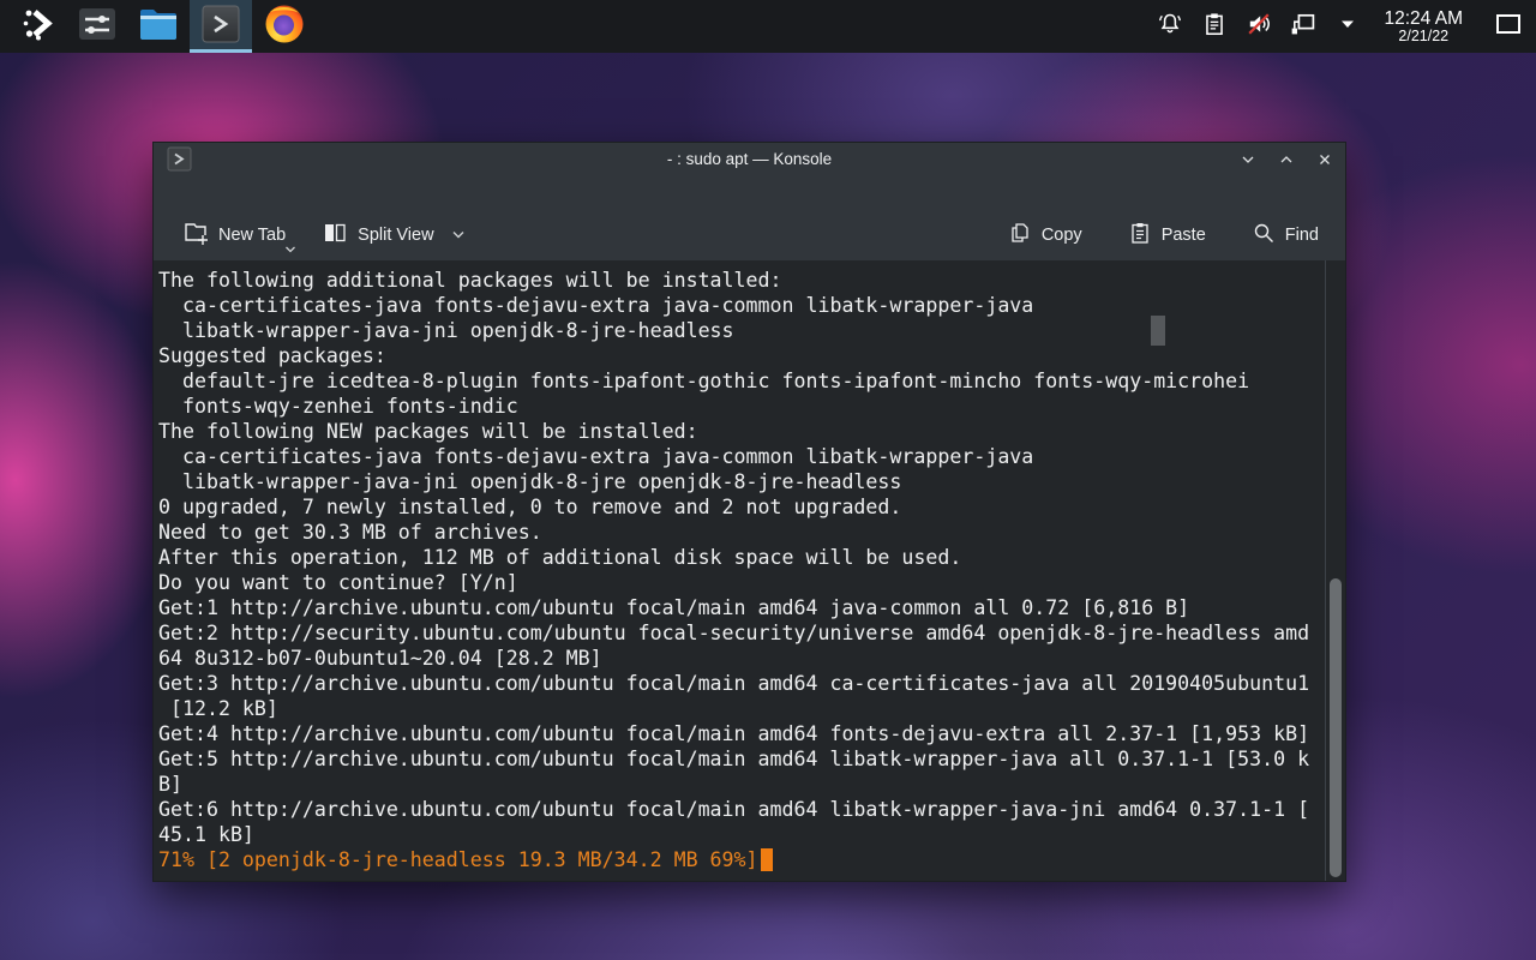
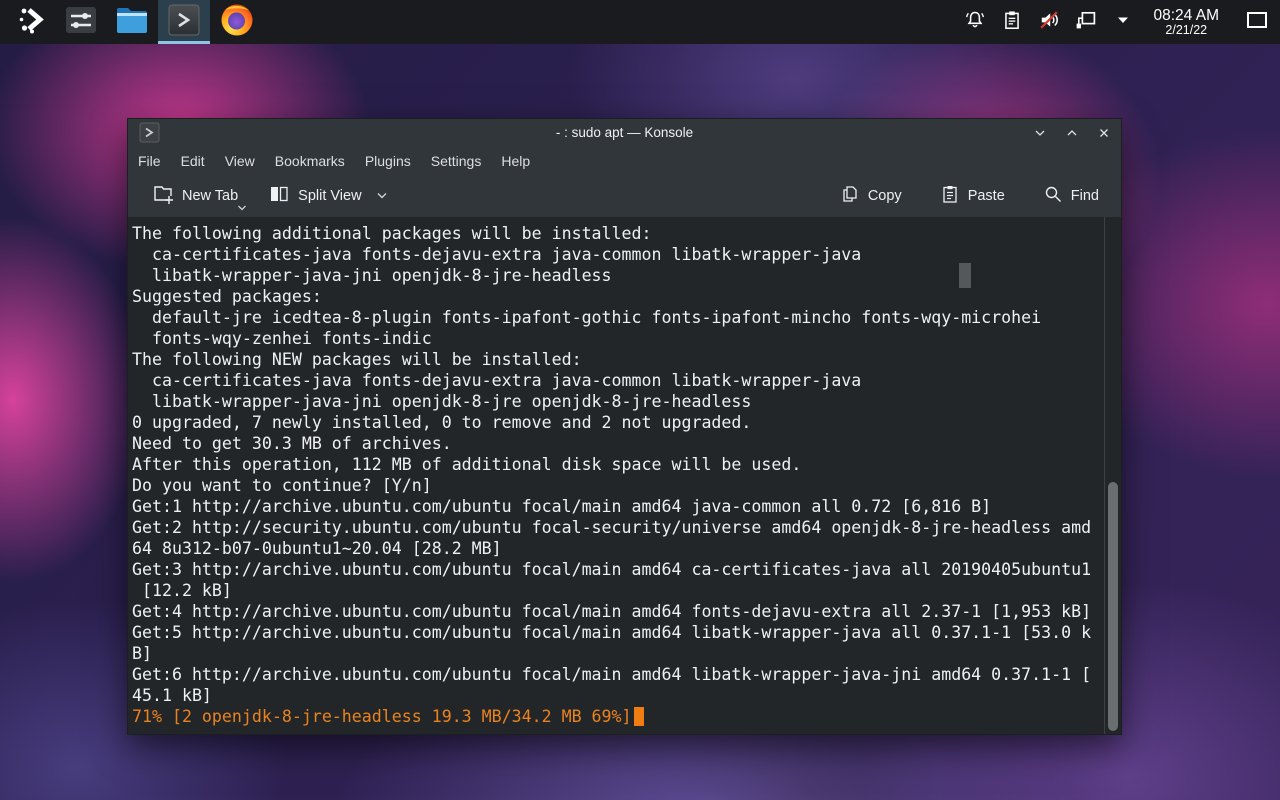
- 12:24 AM
+ 08:24 AM
  2/21/22
  - : sudo apt — Konsole
+ File
+ Edit
+ View
+ Bookmarks
+ Plugins
+ Settings
+ Help
  New Tab
  Split View
  Copy
  Paste
  Find
  The following additional packages will be installed:
  ca-certificates-java fonts-dejavu-extra java-common libatk-wrapper-java
  libatk-wrapper-java-jni openjdk-8-jre-headless
  Suggested packages:
  default-jre icedtea-8-plugin fonts-ipafont-gothic fonts-ipafont-mincho fonts-wqy-microhei
  fonts-wqy-zenhei fonts-indic
  The following NEW packages will be installed:
  ca-certificates-java fonts-dejavu-extra java-common libatk-wrapper-java
  libatk-wrapper-java-jni openjdk-8-jre openjdk-8-jre-headless
  0 upgraded, 7 newly installed, 0 to remove and 2 not upgraded.
  Need to get 30.3 MB of archives.
  After this operation, 112 MB of additional disk space will be used.
  Do you want to continue? [Y/n]
  Get:1 http://archive.ubuntu.com/ubuntu focal/main amd64 java-common all 0.72 [6,816 B]
  Get:2 http://security.ubuntu.com/ubuntu focal-security/universe amd64 openjdk-8-jre-headless amd
  64 8u312-b07-0ubuntu1~20.04 [28.2 MB]
  Get:3 http://archive.ubuntu.com/ubuntu focal/main amd64 ca-certificates-java all 20190405ubuntu1
  [12.2 kB]
  Get:4 http://archive.ubuntu.com/ubuntu focal/main amd64 fonts-dejavu-extra all 2.37-1 [1,953 kB]
  Get:5 http://archive.ubuntu.com/ubuntu focal/main amd64 libatk-wrapper-java all 0.37.1-1 [53.0 k
  B]
  Get:6 http://archive.ubuntu.com/ubuntu focal/main amd64 libatk-wrapper-java-jni amd64 0.37.1-1 [
  45.1 kB]
  71% [2 openjdk-8-jre-headless 19.3 MB/34.2 MB 69%]
